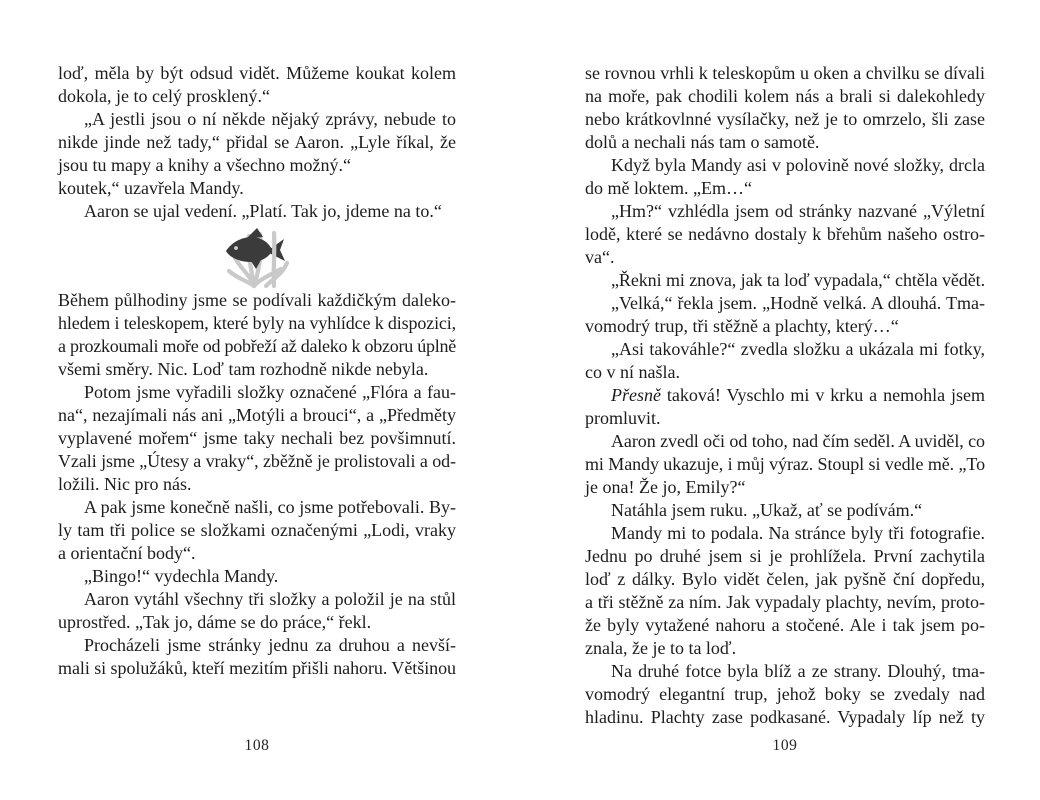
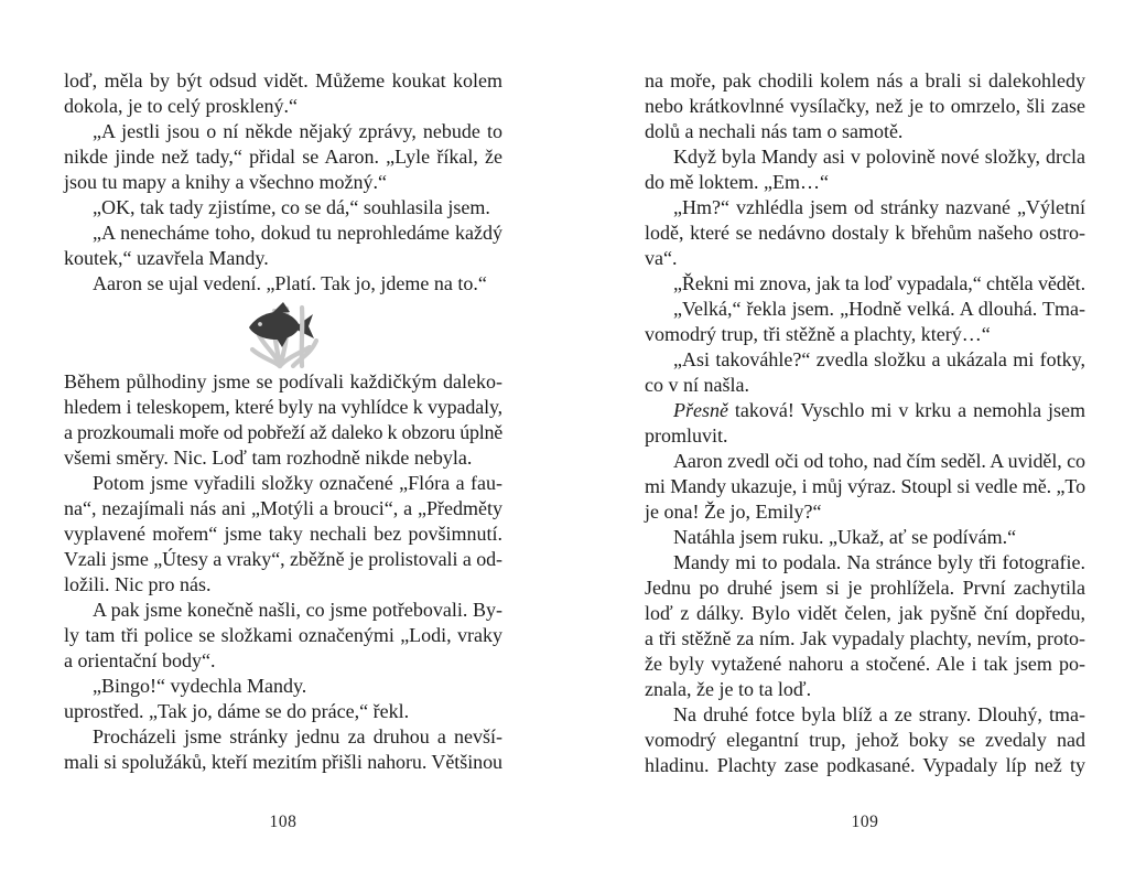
  loď, měla by být odsud vidět. Můžeme koukat kolem
  dokola, je to celý prosklený.“
  „A jestli jsou o ní někde nějaký zprávy, nebude to
  nikde jinde než tady,“ přidal se Aaron. „Lyle říkal, že
  jsou tu mapy a knihy a všechno možný.“
+ „OK, tak tady zjistíme, co se dá,“ souhlasila jsem.
+ „A nenecháme toho, dokud tu neprohledáme každý
  koutek,“ uzavřela Mandy.
  Aaron se ujal vedení. „Platí. Tak jo, jdeme na to.“
  Během půlhodiny jsme se podívali každičkým daleko-
- hledem i teleskopem, které byly na vyhlídce k dispozici,
+ hledem i teleskopem, které byly na vyhlídce k vypadaly,
  a prozkoumali moře od pobřeží až daleko k obzoru úplně
  všemi směry. Nic. Loď tam rozhodně nikde nebyla.
  Potom jsme vyřadili složky označené „Flóra a fau-
  na“, nezajímali nás ani „Motýli a brouci“, a „Předměty
  vyplavené mořem“ jsme taky nechali bez povšimnutí.
  Vzali jsme „Útesy a vraky“, zběžně je prolistovali a od-
  ložili. Nic pro nás.
  A pak jsme konečně našli, co jsme potřebovali. By-
  ly tam tři police se složkami označenými „Lodi, vraky
  a orientační body“.
  „Bingo!“ vydechla Mandy.
- Aaron vytáhl všechny tři složky a položil je na stůl
  uprostřed. „Tak jo, dáme se do práce,“ řekl.
  Procházeli jsme stránky jednu za druhou a nevší-
  mali si spolužáků, kteří mezitím přišli nahoru. Většinou
  108
- se rovnou vrhli k teleskopům u oken a chvilku se dívali
  na moře, pak chodili kolem nás a brali si dalekohledy
  nebo krátkovlnné vysílačky, než je to omrzelo, šli zase
  dolů a nechali nás tam o samotě.
  Když byla Mandy asi v polovině nové složky, drcla
  do mě loktem. „Em…“
  „Hm?“ vzhlédla jsem od stránky nazvané „Výletní
  lodě, které se nedávno dostaly k břehům našeho ostro-
  va“.
  „Řekni mi znova, jak ta loď vypadala,“ chtěla vědět.
  „Velká,“ řekla jsem. „Hodně velká. A dlouhá. Tma-
  vomodrý trup, tři stěžně a plachty, který…“
  „Asi takováhle?“ zvedla složku a ukázala mi fotky,
  co v ní našla.
  Přesně taková! Vyschlo mi v krku a nemohla jsem
  promluvit.
  Aaron zvedl oči od toho, nad čím seděl. A uviděl, co
  mi Mandy ukazuje, i můj výraz. Stoupl si vedle mě. „To
  je ona! Že jo, Emily?“
  Natáhla jsem ruku. „Ukaž, ať se podívám.“
  Mandy mi to podala. Na stránce byly tři fotografie.
  Jednu po druhé jsem si je prohlížela. První zachytila
  loď z dálky. Bylo vidět čelen, jak pyšně ční dopředu,
  a tři stěžně za ním. Jak vypadaly plachty, nevím, proto-
  že byly vytažené nahoru a stočené. Ale i tak jsem po-
  znala, že je to ta loď.
  Na druhé fotce byla blíž a ze strany. Dlouhý, tma-
  vomodrý elegantní trup, jehož boky se zvedaly nad
  hladinu. Plachty zase podkasané. Vypadaly líp než ty
  109
